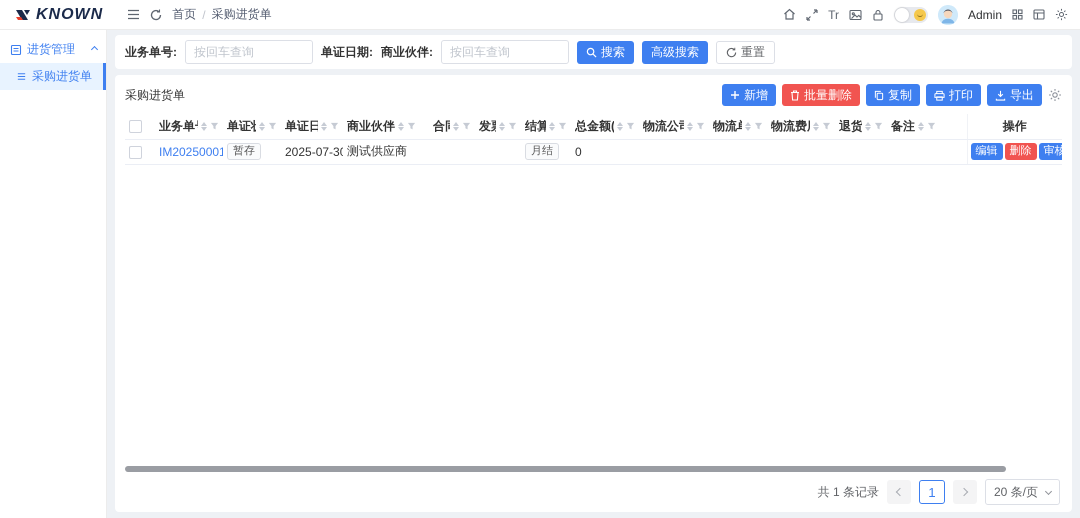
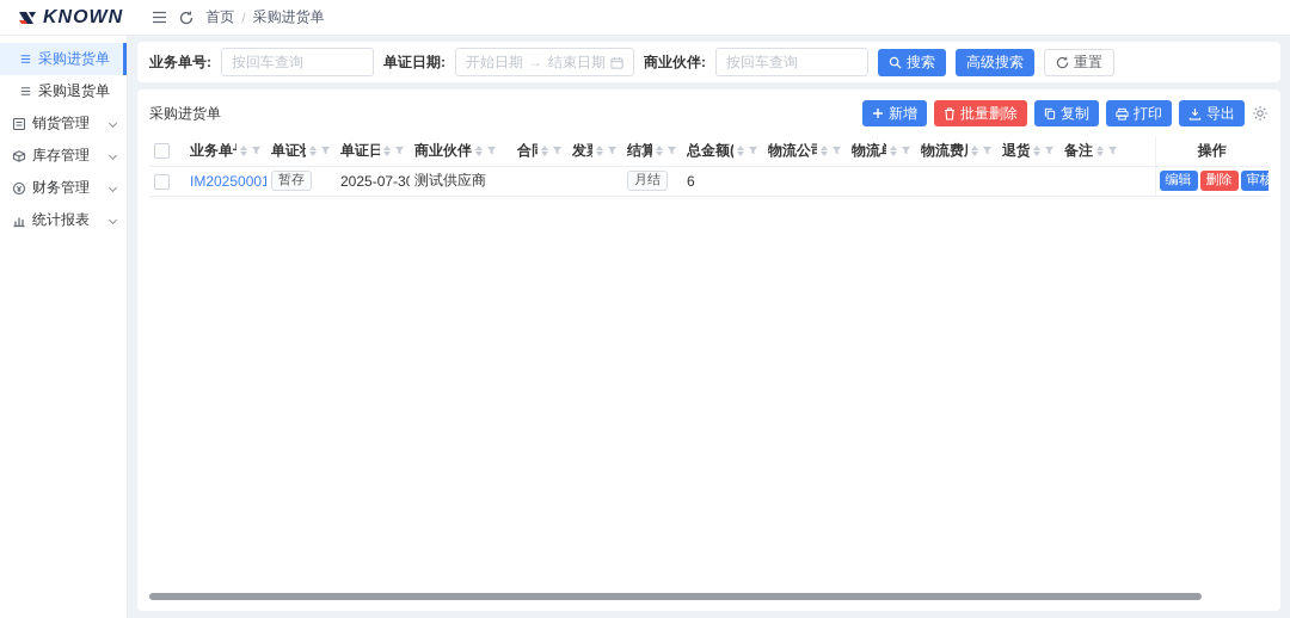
  KNOWN
  首页
  /
  采购进货单
- Tr
- Admin
- 进货管理
  采购进货单
+ 采购退货单
+ 销货管理
+ 库存管理
+ 财务管理
+ 统计报表
  业务单号:
  按回车查询
  单证日期:
+ 开始日期
+ →
+ 结束日期
  商业伙伴:
  按回车查询
  搜索
  高级搜索
  重置
  采购进货单
  新增
  批量删除
  复制
  打印
  导出
- 	IM20250001	暂存	2025-07-3	测试供应商			月结	0						编辑 删除 审核
+ 	IM20250001	暂存	2025-07-3	测试供应商			月结	6						编辑 删除 审核
- 共 1 条记录
- 1
- 20 条/页
